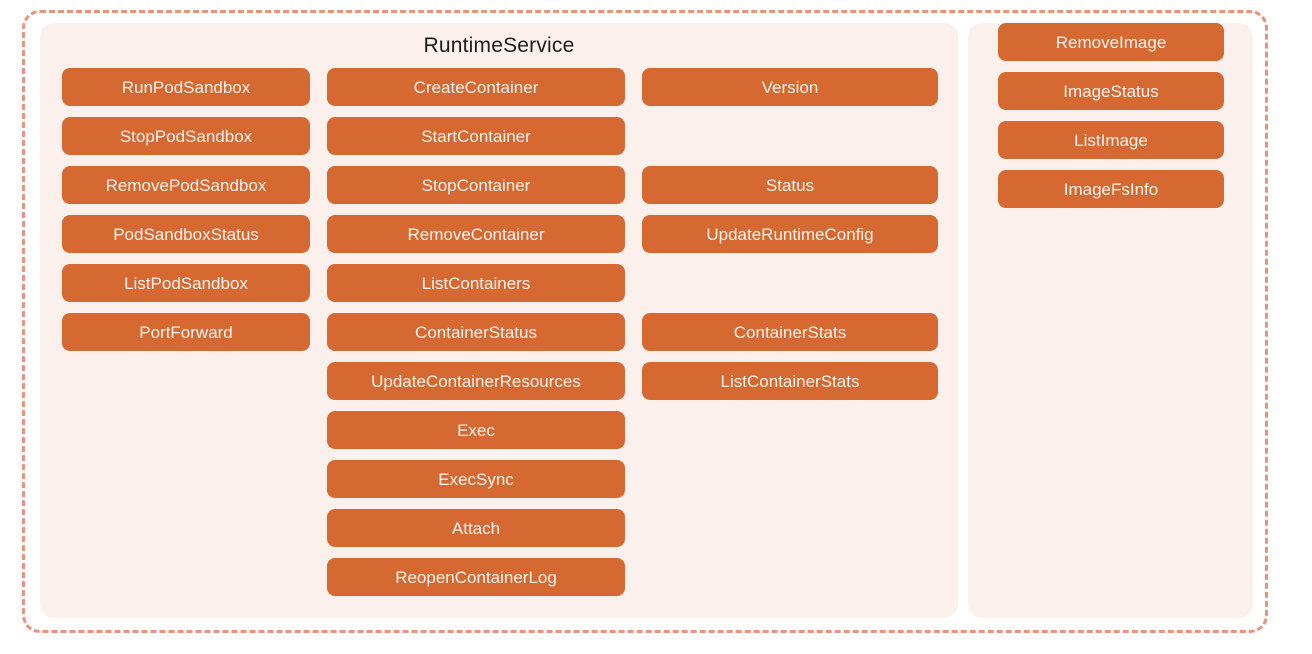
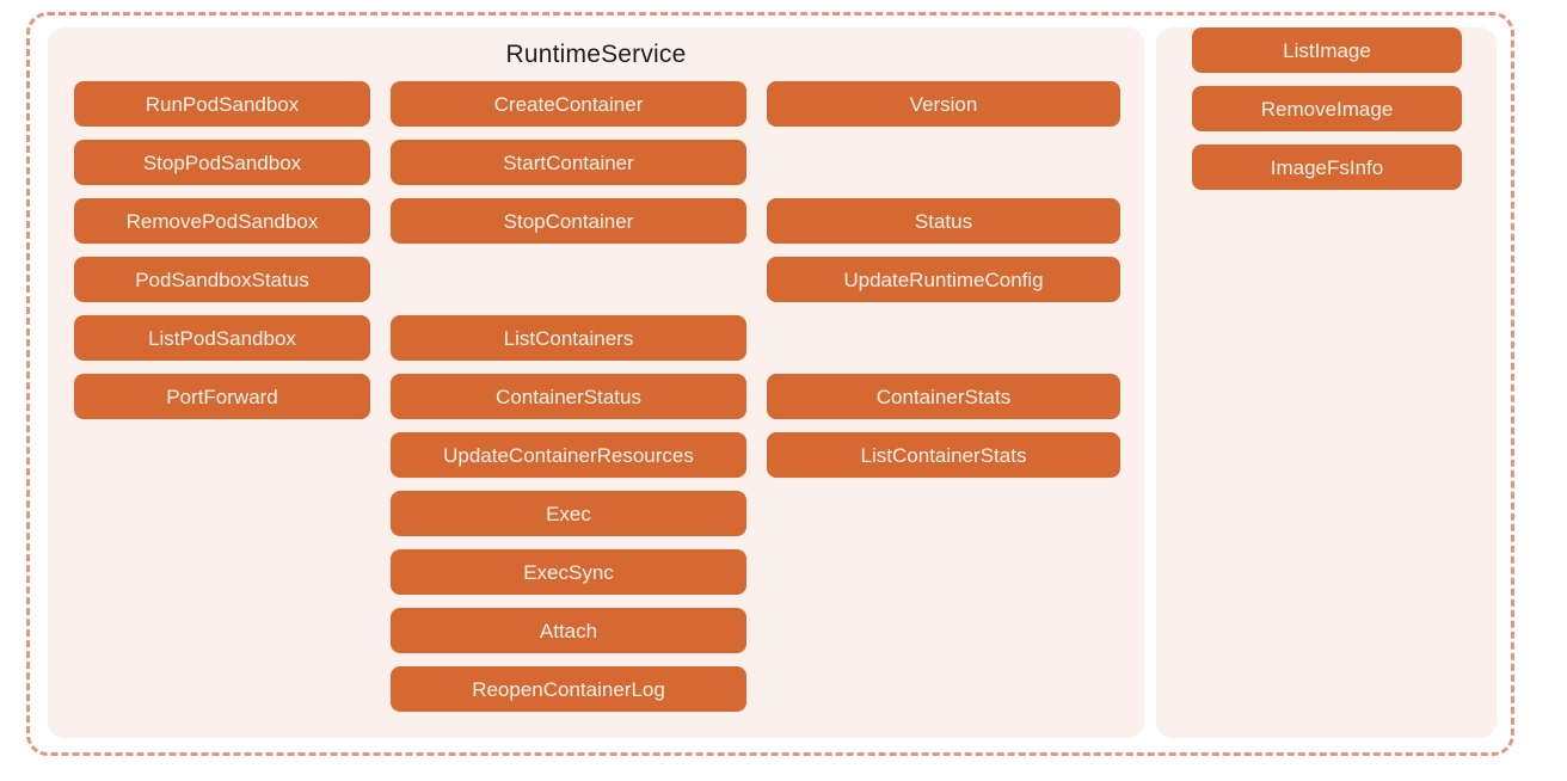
  RuntimeService
  RunPodSandbox
  StopPodSandbox
  RemovePodSandbox
  PodSandboxStatus
  ListPodSandbox
  PortForward
  CreateContainer
  StartContainer
  StopContainer
- RemoveContainer
  ListContainers
  ContainerStatus
  UpdateContainerResources
  Exec
  ExecSync
  Attach
  ReopenContainerLog
  Version
  Status
  UpdateRuntimeConfig
  ContainerStats
  ListContainerStats
- RemoveImage
+ ListImage
- ImageStatus
- ListImage
+ RemoveImage
  ImageFsInfo
